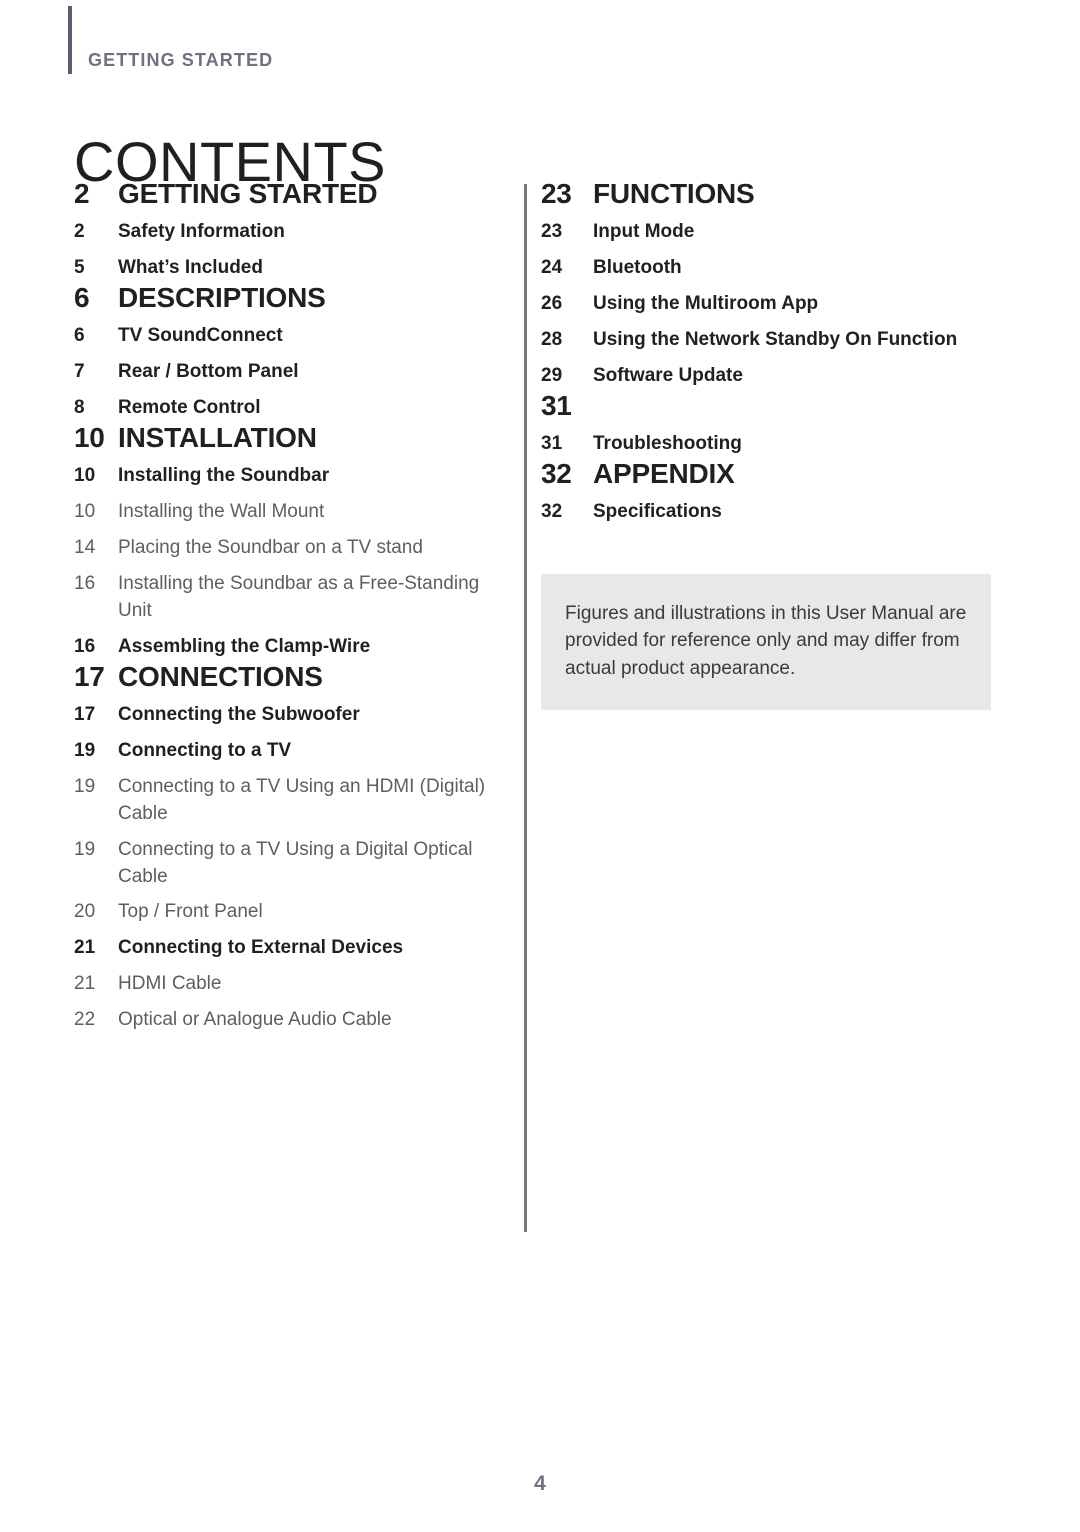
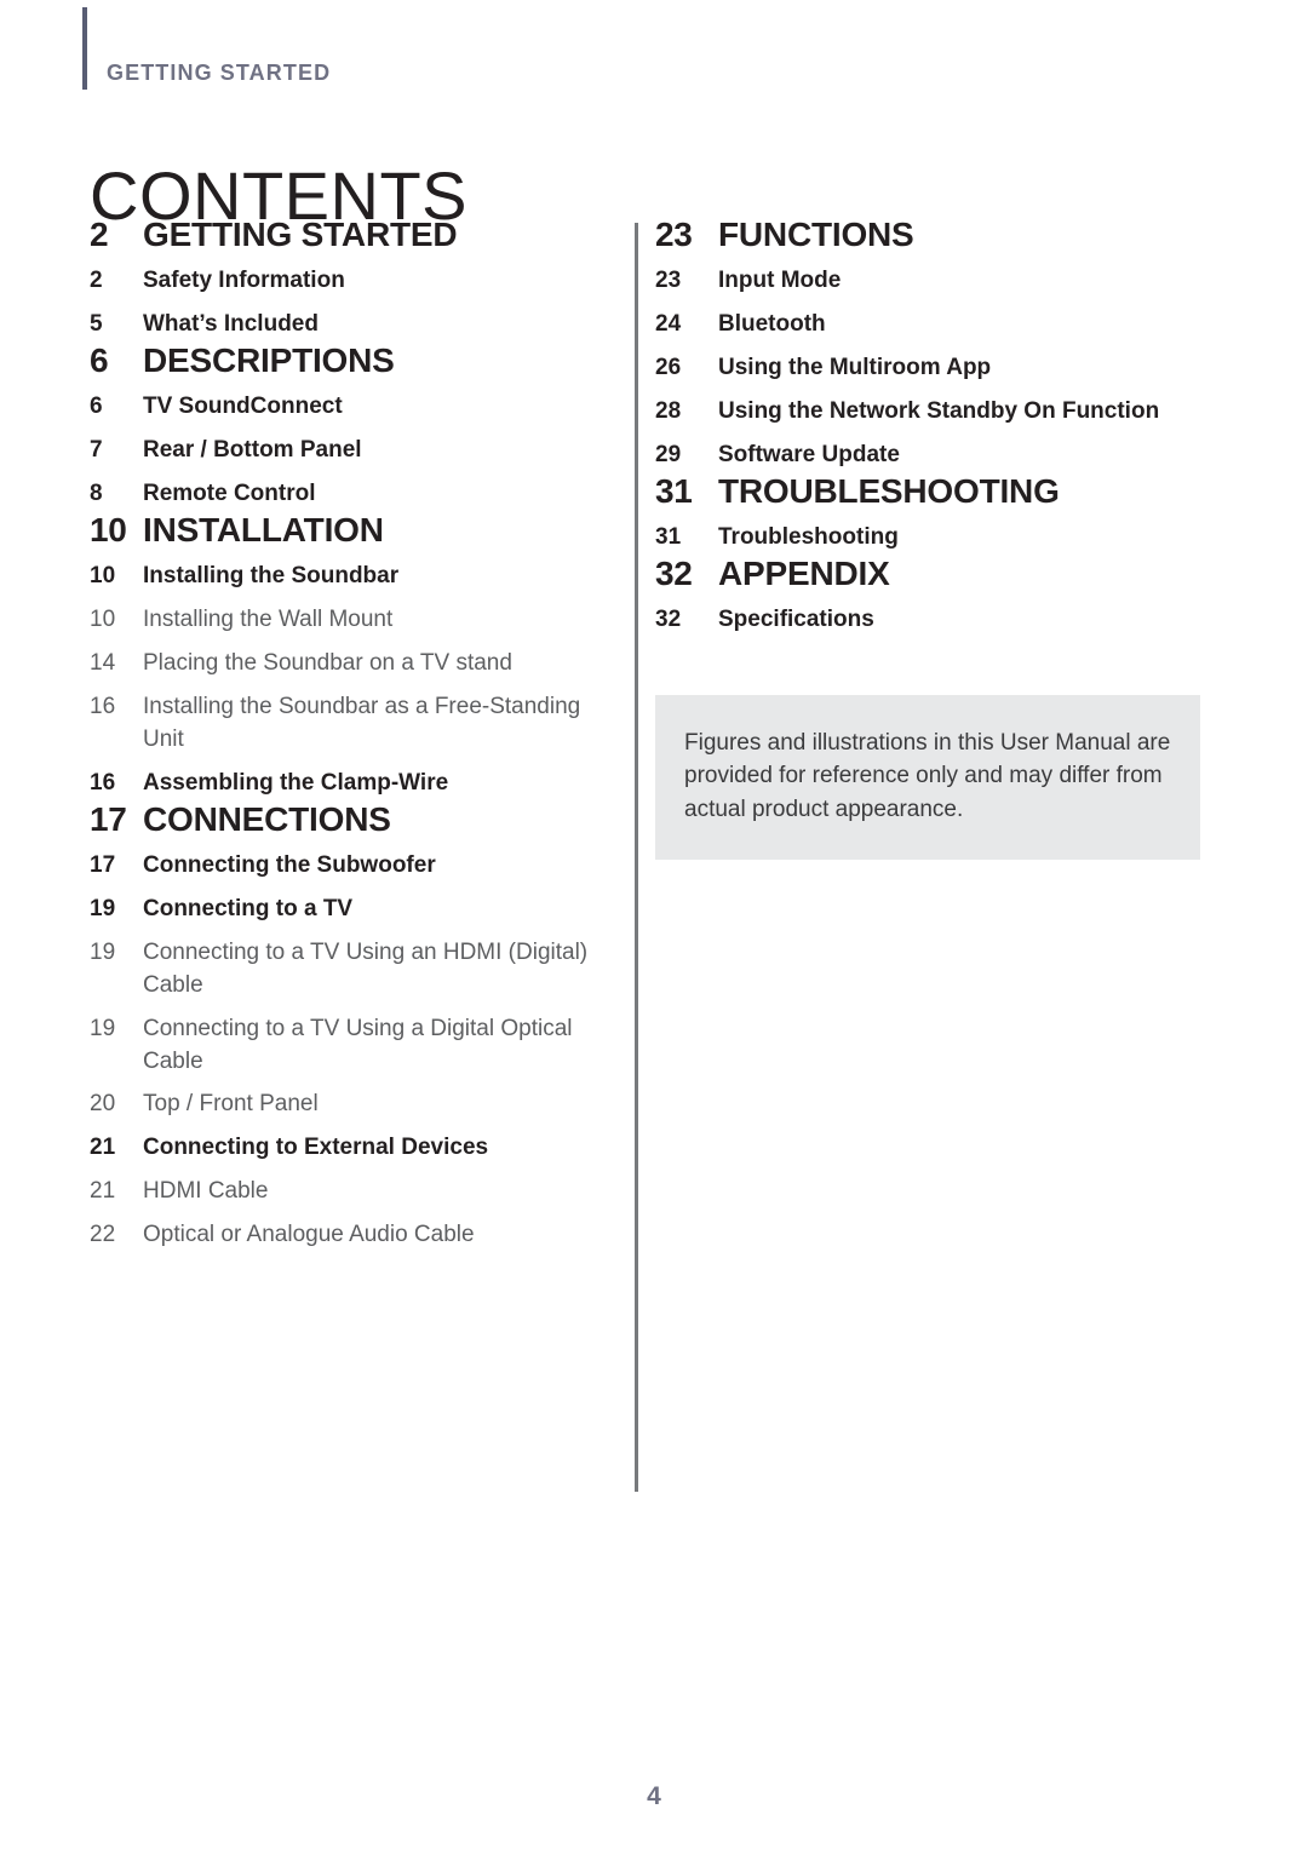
  GETTING STARTED
  CONTENTS
  2
  GETTING STARTED
  2
  Safety Information
  5
  What’s Included
  6
  DESCRIPTIONS
  6
  TV SoundConnect
  7
  Rear / Bottom Panel
  8
  Remote Control
  10
  INSTALLATION
  10
  Installing the Soundbar
  10
  Installing the Wall Mount
  14
  Placing the Soundbar on a TV stand
  16
  Installing the Soundbar as a Free-Standing Unit
  16
  Assembling the Clamp-Wire
  17
  CONNECTIONS
  17
  Connecting the Subwoofer
  19
  Connecting to a TV
  19
  Connecting to a TV Using an HDMI (Digital) Cable
  19
  Connecting to a TV Using a Digital Optical Cable
  20
  Top / Front Panel
  21
  Connecting to External Devices
  21
  HDMI Cable
  22
  Optical or Analogue Audio Cable
  23
  FUNCTIONS
  23
  Input Mode
  24
  Bluetooth
  26
  Using the Multiroom App
  28
  Using the Network Standby On Function
  29
  Software Update
  31
+ TROUBLESHOOTING
  31
  Troubleshooting
  32
  APPENDIX
  32
  Specifications
  Figures and illustrations in this User Manual are provided for reference only and may differ from actual product appearance.
  4
